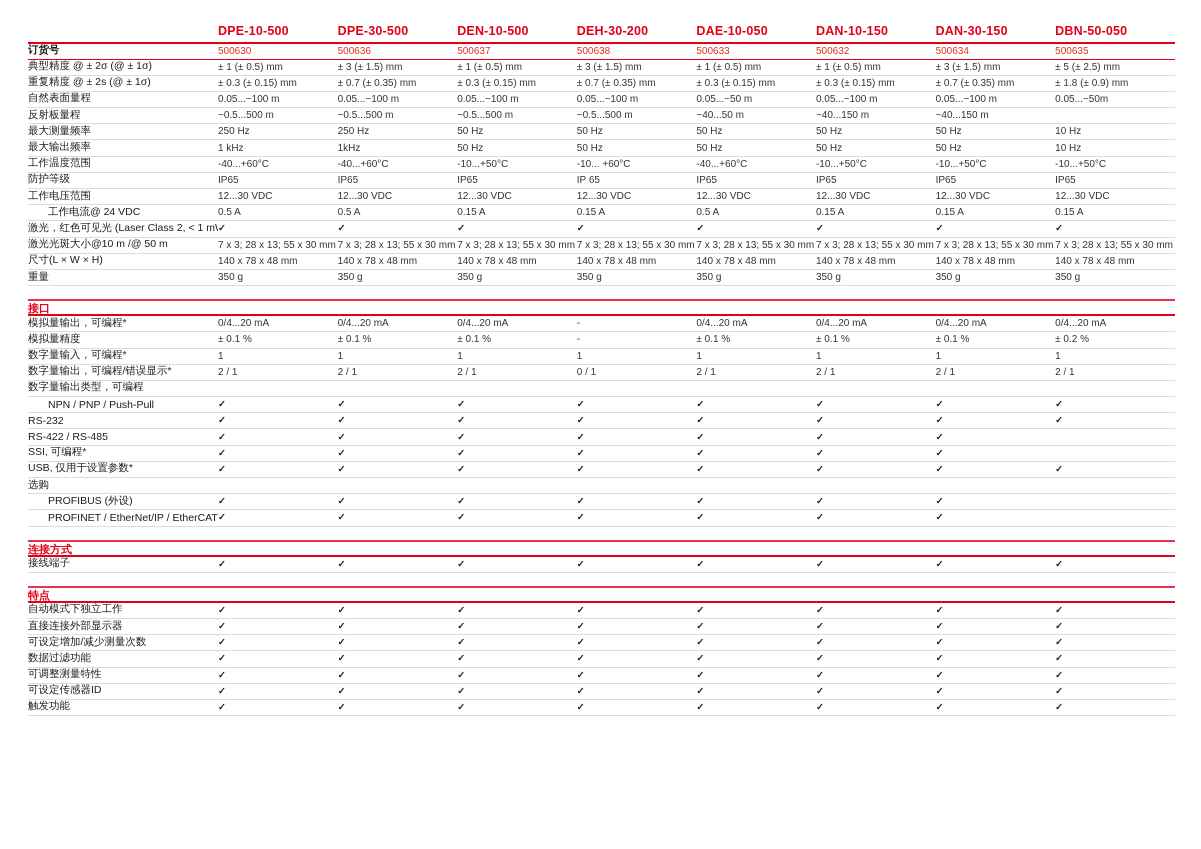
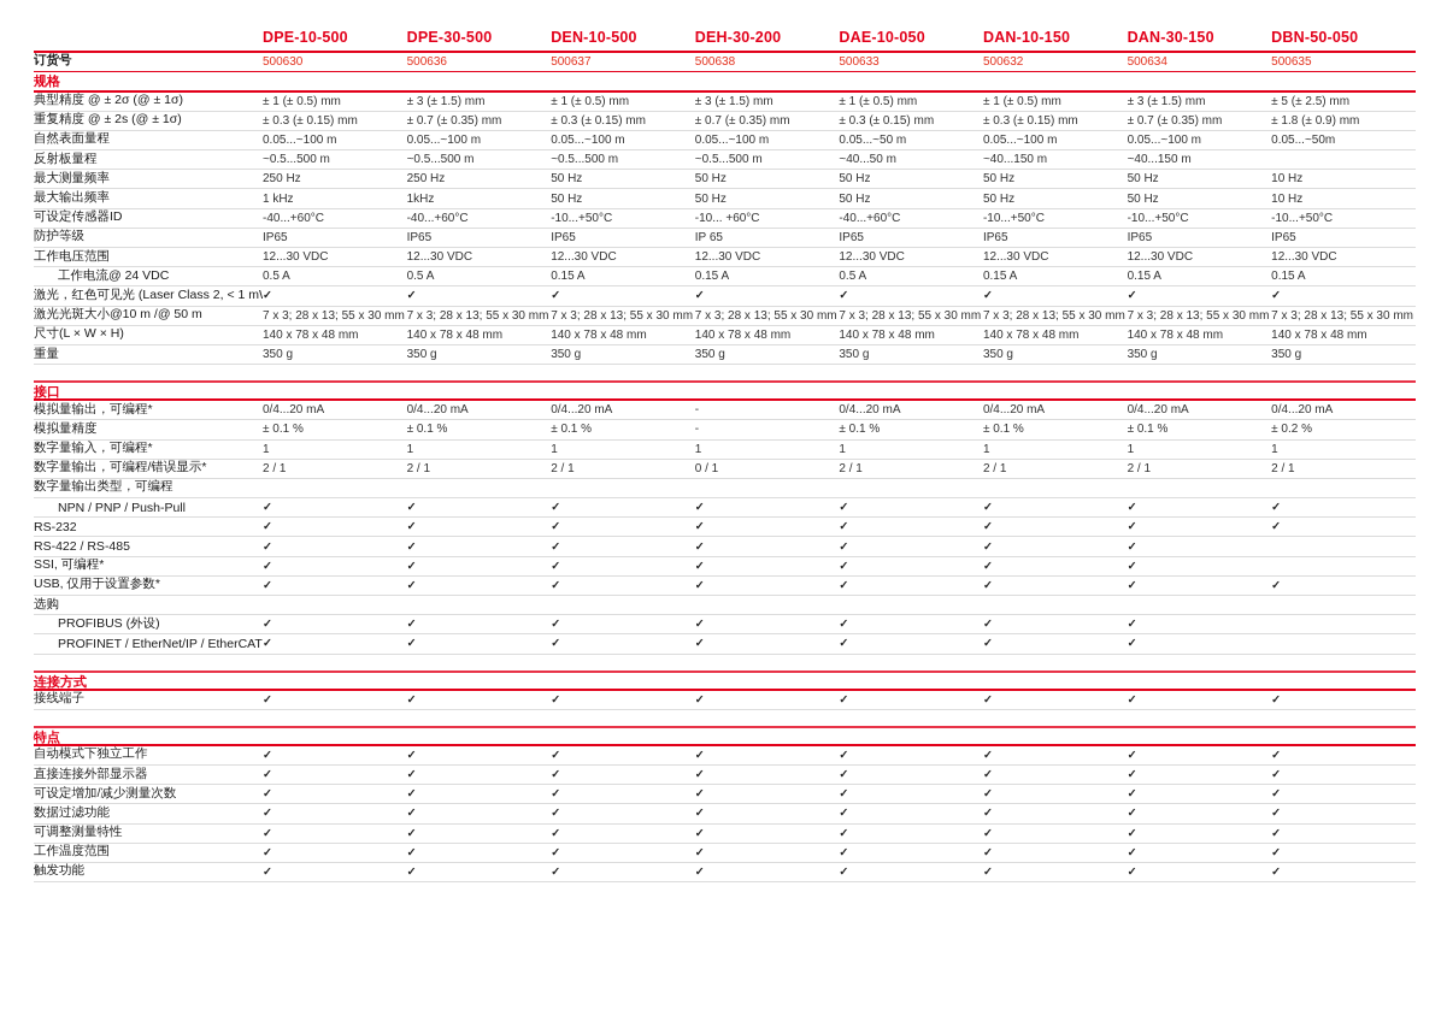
  DPE-10-500
  DPE-30-500
  DEN-10-500
  DEH-30-200
  DAE-10-050
  DAN-10-150
  DAN-30-150
  DBN-50-050
  订货号
  500630
  500636
  500637
  500638
  500633
  500632
  500634
  500635
+ 规格
  典型精度 @ ± 2σ (@ ± 1σ)
  ± 1 (± 0.5) mm
  ± 3 (± 1.5) mm
  ± 1 (± 0.5) mm
  ± 3 (± 1.5) mm
  ± 1 (± 0.5) mm
  ± 1 (± 0.5) mm
  ± 3 (± 1.5) mm
  ± 5 (± 2.5) mm
  重复精度 @ ± 2s (@ ± 1σ)
  ± 0.3 (± 0.15) mm
  ± 0.7 (± 0.35) mm
  ± 0.3 (± 0.15) mm
  ± 0.7 (± 0.35) mm
  ± 0.3 (± 0.15) mm
  ± 0.3 (± 0.15) mm
  ± 0.7 (± 0.35) mm
  ± 1.8 (± 0.9) mm
  自然表面量程
  0.05...~100 m
  0.05...~100 m
  0.05...~100 m
  0.05...~100 m
  0.05...~50 m
  0.05...~100 m
  0.05...~100 m
  0.05...~50m
  反射板量程
  ~0.5...500 m
  ~0.5...500 m
  ~0.5...500 m
  ~0.5...500 m
  ~40...50 m
  ~40...150 m
  ~40...150 m
  最大测量频率
  250 Hz
  250 Hz
  50 Hz
  50 Hz
  50 Hz
  50 Hz
  50 Hz
  10 Hz
  最大输出频率
  1 kHz
  1kHz
  50 Hz
  50 Hz
  50 Hz
  50 Hz
  50 Hz
  10 Hz
- 工作温度范围
+ 可设定传感器ID
  -40...+60°C
  -40...+60°C
  -10...+50°C
  -10... +60°C
  -40...+60°C
  -10...+50°C
  -10...+50°C
  -10...+50°C
  防护等级
  IP65
  IP65
  IP65
  IP 65
  IP65
  IP65
  IP65
  IP65
  工作电压范围
  12...30 VDC
  12...30 VDC
  12...30 VDC
  12...30 VDC
  12...30 VDC
  12...30 VDC
  12...30 VDC
  12...30 VDC
  工作电流@ 24 VDC
  0.5 A
  0.5 A
  0.15 A
  0.15 A
  0.5 A
  0.15 A
  0.15 A
  0.15 A
  激光，红色可见光 (Laser Class 2, < 1 m
  ✓
  ✓
  ✓
  ✓
  ✓
  ✓
  ✓
  ✓
  激光光斑大小@10 m /@ 50 m
  7 x 3; 28 x 13; 55 x 30 mm
  7 x 3; 28 x 13; 55 x 30 mm
  7 x 3; 28 x 13; 55 x 30 mm
  7 x 3; 28 x 13; 55 x 30 mm
  7 x 3; 28 x 13; 55 x 30 mm
  7 x 3; 28 x 13; 55 x 30 mm
  7 x 3; 28 x 13; 55 x 30 mm
  7 x 3; 28 x 13; 55 x 30 mm
  尺寸(L × W × H)
  140 x 78 x 48 mm
  140 x 78 x 48 mm
  140 x 78 x 48 mm
  140 x 78 x 48 mm
  140 x 78 x 48 mm
  140 x 78 x 48 mm
  140 x 78 x 48 mm
  140 x 78 x 48 mm
  重量
  350 g
  350 g
  350 g
  350 g
  350 g
  350 g
  350 g
  350 g
  接口
  模拟量输出，可编程*
  0/4...20 mA
  0/4...20 mA
  0/4...20 mA
  -
  0/4...20 mA
  0/4...20 mA
  0/4...20 mA
  0/4...20 mA
  模拟量精度
  ± 0.1 %
  ± 0.1 %
  ± 0.1 %
  -
  ± 0.1 %
  ± 0.1 %
  ± 0.1 %
  ± 0.2 %
  数字量输入，可编程*
  1
  1
  1
  1
  1
  1
  1
  1
  数字量输出，可编程/错误显示*
  2 / 1
  2 / 1
  2 / 1
  0 / 1
  2 / 1
  2 / 1
  2 / 1
  2 / 1
  数字量输出类型，可编程
  NPN / PNP / Push-Pull
  ✓
  ✓
  ✓
  ✓
  ✓
  ✓
  ✓
  ✓
  RS-232
  ✓
  ✓
  ✓
  ✓
  ✓
  ✓
  ✓
  ✓
  RS-422 / RS-485
  ✓
  ✓
  ✓
  ✓
  ✓
  ✓
  ✓
  SSI, 可编程*
  ✓
  ✓
  ✓
  ✓
  ✓
  ✓
  ✓
  USB, 仅用于设置参数*
  ✓
  ✓
  ✓
  ✓
  ✓
  ✓
  ✓
  ✓
  选购
  PROFIBUS (外设)
  ✓
  ✓
  ✓
  ✓
  ✓
  ✓
  ✓
  PROFINET / EtherNet/IP / EtherCAT
  ✓
  ✓
  ✓
  ✓
  ✓
  ✓
  ✓
  连接方式
  接线端子
  ✓
  ✓
  ✓
  ✓
  ✓
  ✓
  ✓
  ✓
  特点
  自动模式下独立工作
  ✓
  ✓
  ✓
  ✓
  ✓
  ✓
  ✓
  ✓
  直接连接外部显示器
  ✓
  ✓
  ✓
  ✓
  ✓
  ✓
  ✓
  ✓
  可设定增加/减少测量次数
  ✓
  ✓
  ✓
  ✓
  ✓
  ✓
  ✓
  ✓
  数据过滤功能
  ✓
  ✓
  ✓
  ✓
  ✓
  ✓
  ✓
  ✓
  可调整测量特性
  ✓
  ✓
  ✓
  ✓
  ✓
  ✓
  ✓
  ✓
- 可设定传感器ID
+ 工作温度范围
  ✓
  ✓
  ✓
  ✓
  ✓
  ✓
  ✓
  ✓
  触发功能
  ✓
  ✓
  ✓
  ✓
  ✓
  ✓
  ✓
  ✓
